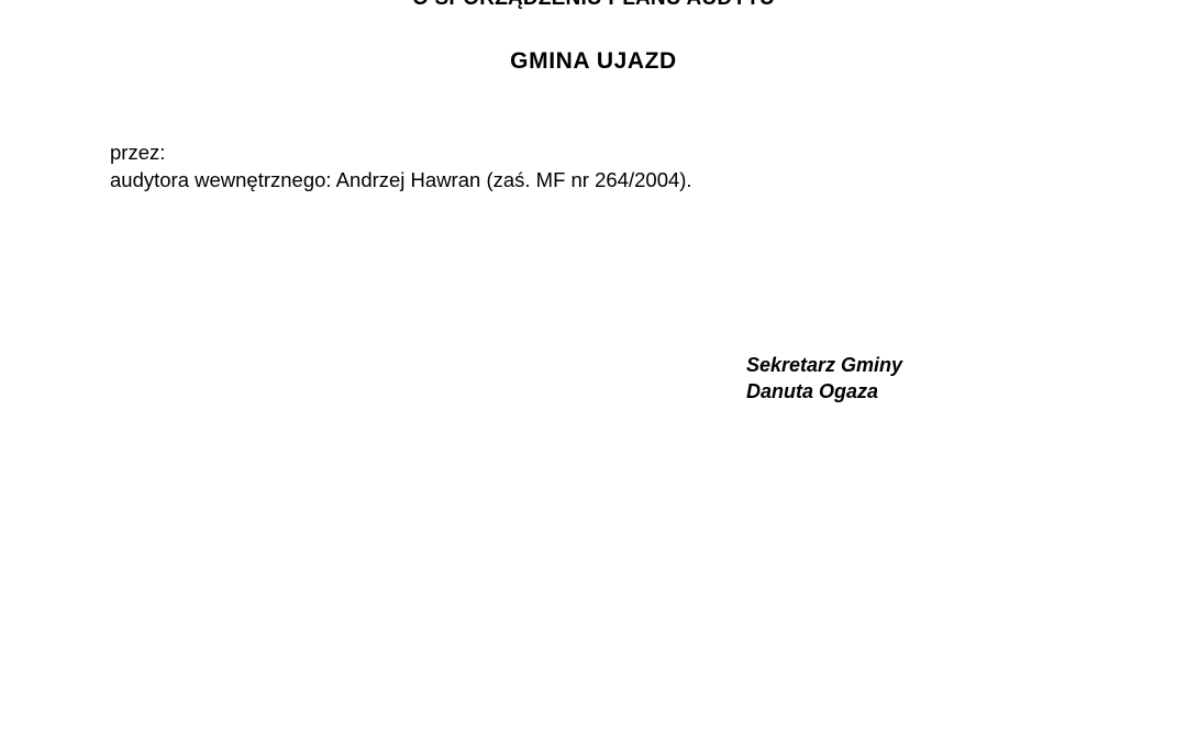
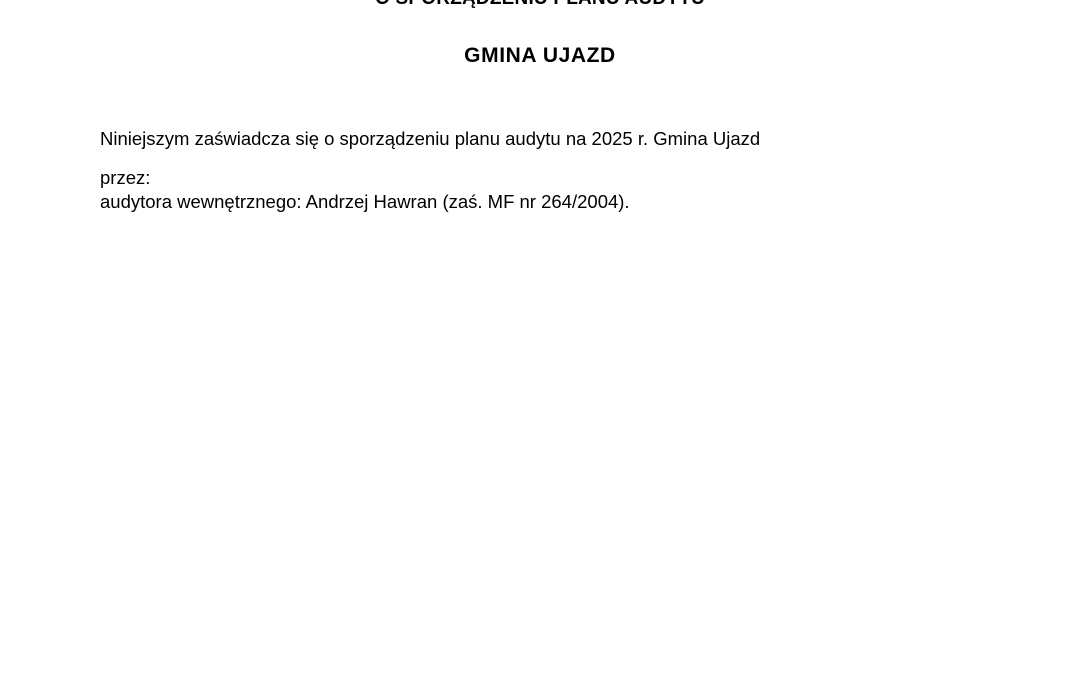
  GMINA UJAZD
+ Niniejszym zaświadcza się o sporządzeniu planu audytu na 2025 r. Gmina Ujazd
  przez:
  audytora wewnętrznego: Andrzej Hawran (zaś. MF nr 264/2004).
- Sekretarz Gminy
- Danuta Ogaza
